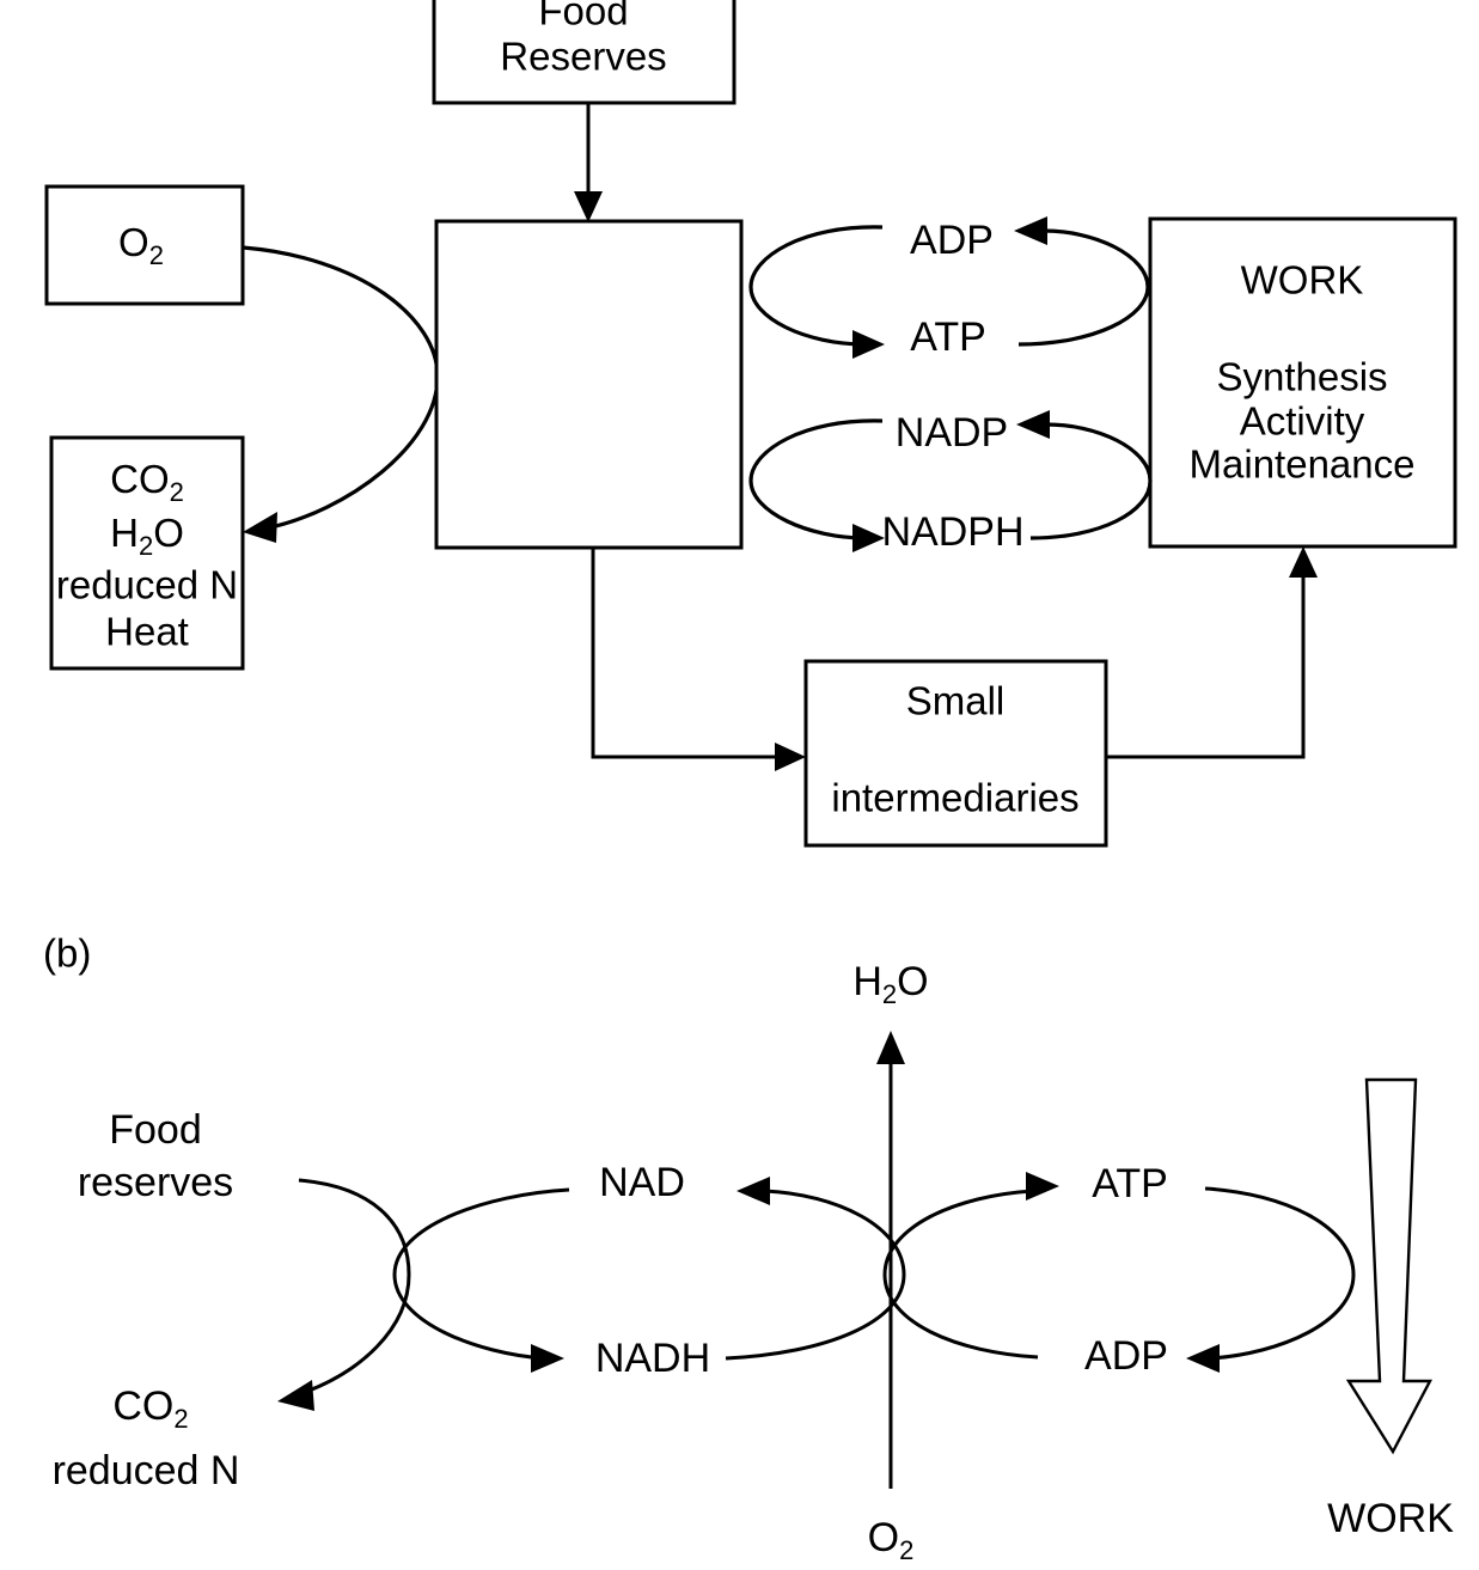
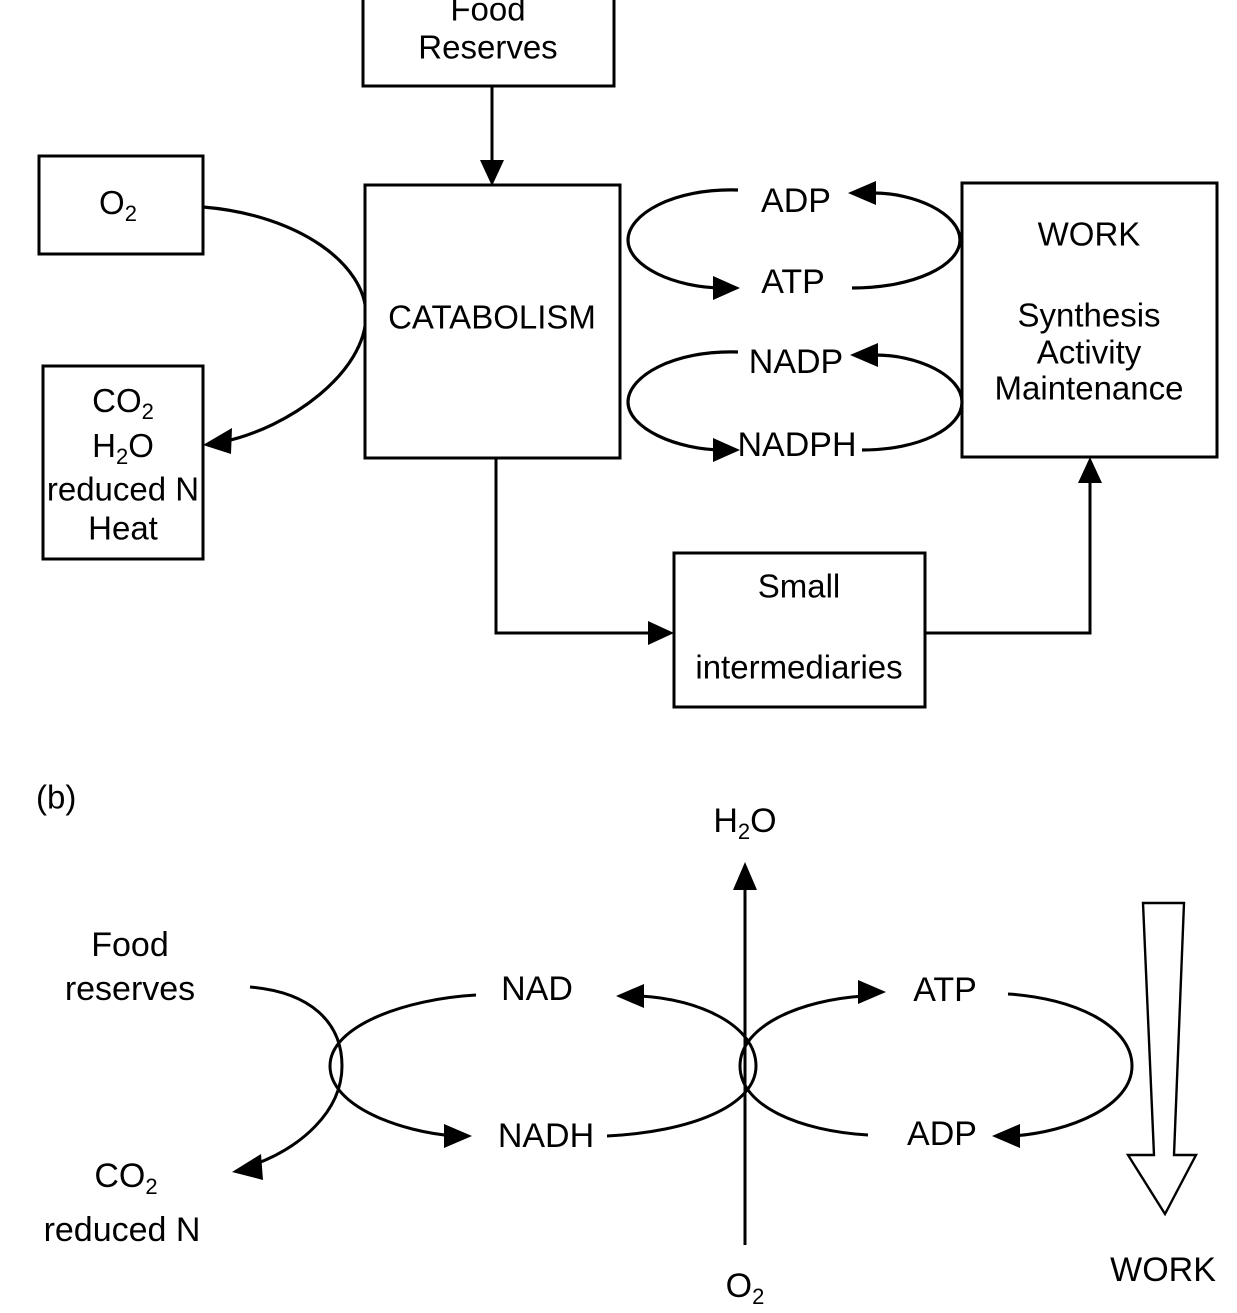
  Food
  Reserves
  O2
  CO2
  H2O
  reduced N
  Heat
+ CATABOLISM
  WORK
  Synthesis
  Activity
  Maintenance
  ADP
  ATP
  NADP
  NADPH
  Small
  intermediaries
  (b)
  Food
  reserves
  CO2
  reduced N
  NAD
  NADH
  ATP
  ADP
  H2O
  O2
  WORK
